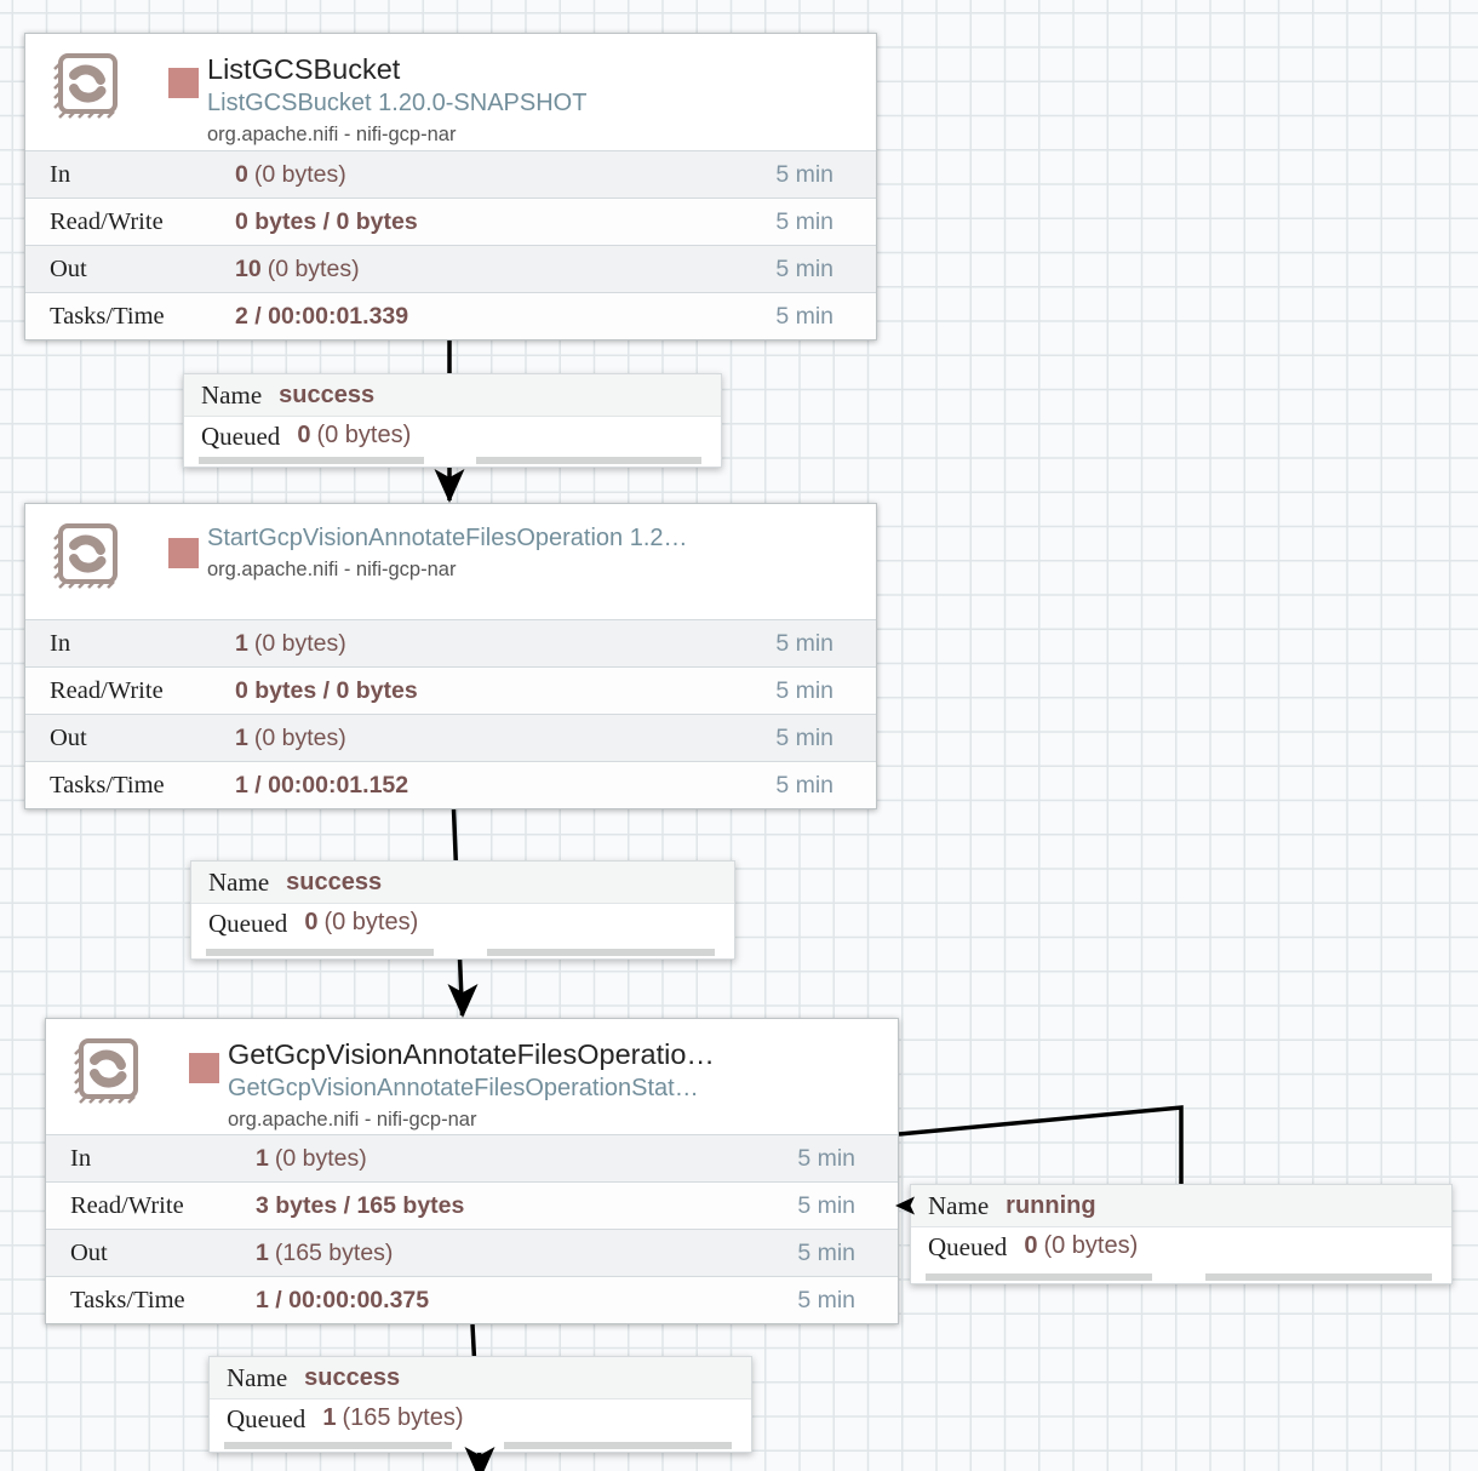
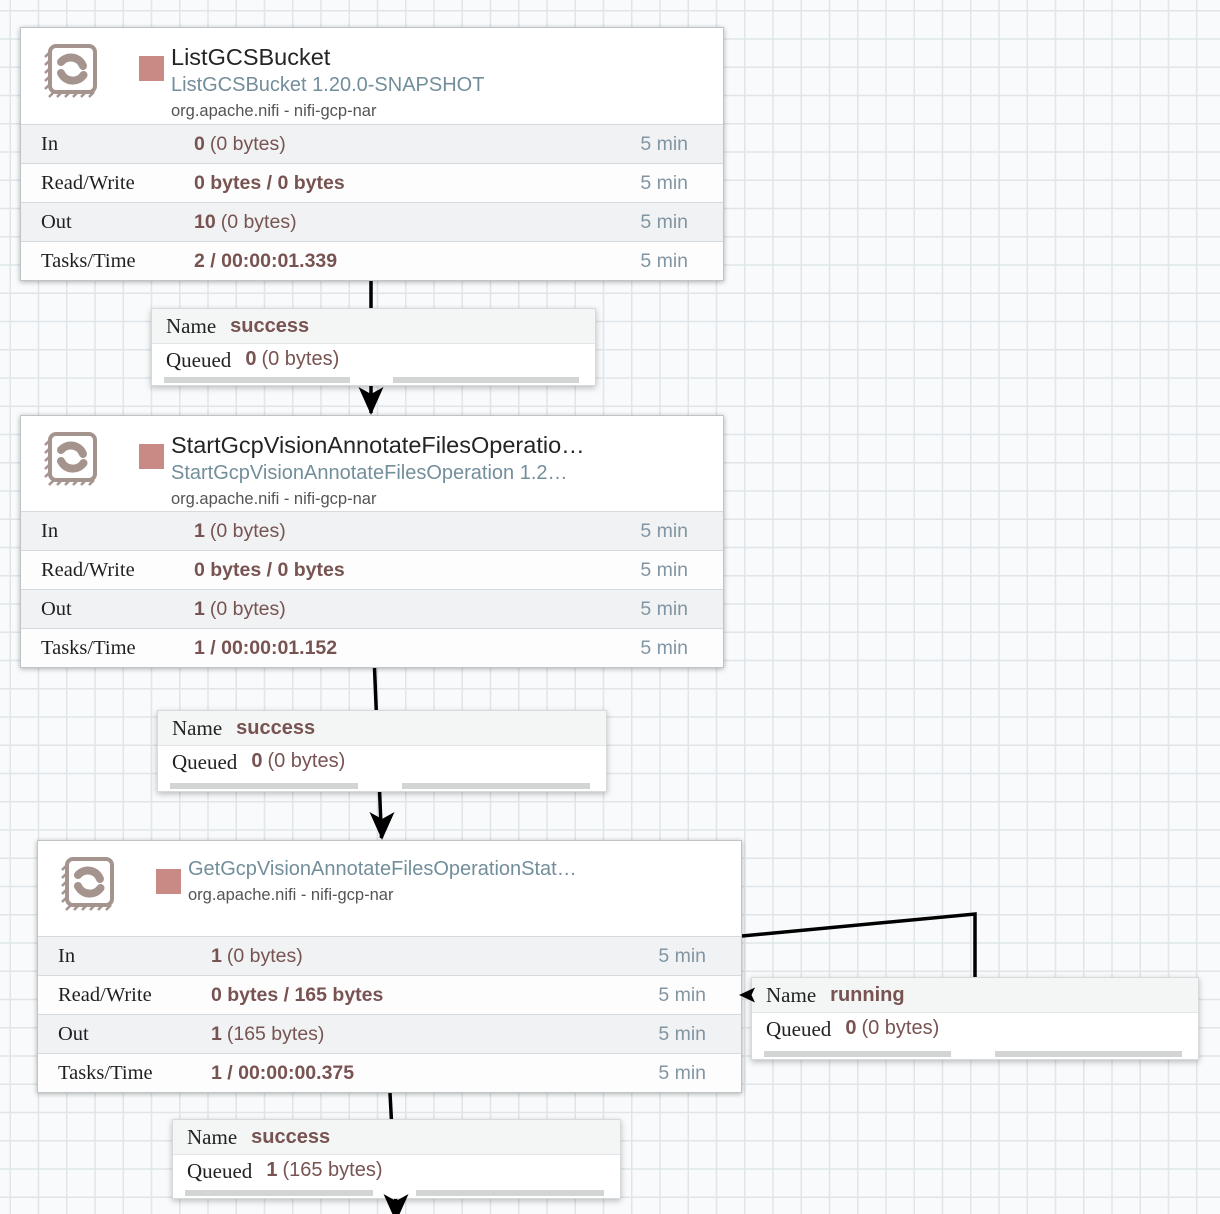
  ListGCSBucket
  ListGCSBucket 1.20.0-SNAPSHOT
  org.apache.nifi - nifi-gcp-nar
  In
  0 (0 bytes)
  5 min
  Read/Write
  0 bytes / 0 bytes
  5 min
  Out
  10 (0 bytes)
  5 min
  Tasks/Time
  2 / 00:00:01.339
  5 min
+ StartGcpVisionAnnotateFilesOperatio…
  StartGcpVisionAnnotateFilesOperation 1.2…
  org.apache.nifi - nifi-gcp-nar
  In
  1 (0 bytes)
  5 min
  Read/Write
  0 bytes / 0 bytes
  5 min
  Out
  1 (0 bytes)
  5 min
  Tasks/Time
  1 / 00:00:01.152
  5 min
- GetGcpVisionAnnotateFilesOperatio…
  GetGcpVisionAnnotateFilesOperationStat…
  org.apache.nifi - nifi-gcp-nar
  In
  1 (0 bytes)
  5 min
  Read/Write
- 3 bytes / 165 bytes
+ 0 bytes / 165 bytes
  5 min
  Out
  1 (165 bytes)
  5 min
  Tasks/Time
  1 / 00:00:00.375
  5 min
  Name
  success
  Queued
  0 (0 bytes)
  Name
  success
  Queued
  0 (0 bytes)
  Name
  running
  Queued
  0 (0 bytes)
  Name
  success
  Queued
  1 (165 bytes)
